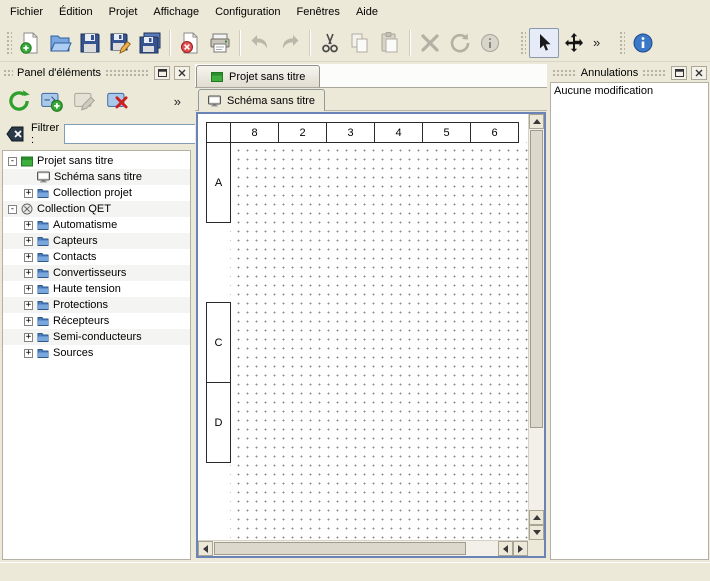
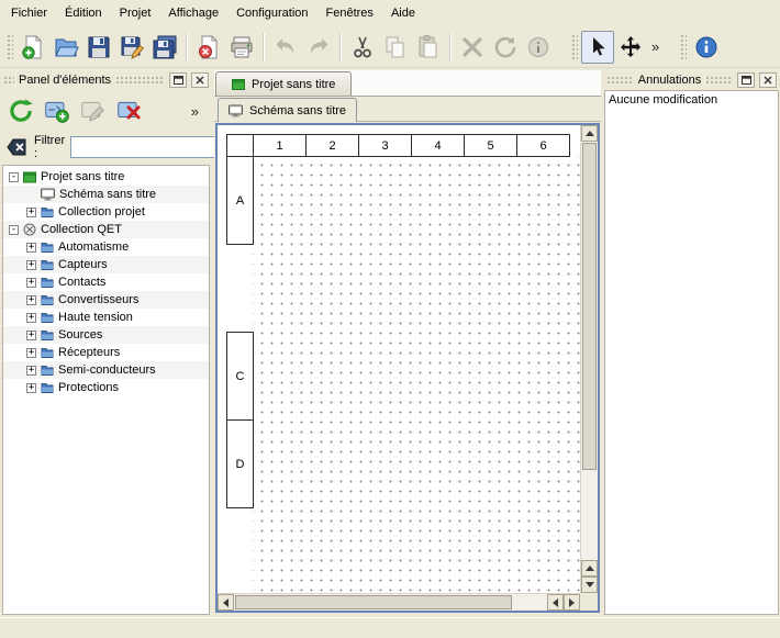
  Fichier
  Édition
  Projet
  Affichage
  Configuration
  Fenêtres
  Aide
  »
  Panel d'éléments
  »
  Filtrer :
  -
  Projet sans titre
  Schéma sans titre
  +
  Collection projet
  -
  Collection QET
  +
  Automatisme
  +
  Capteurs
  +
  Contacts
  +
  Convertisseurs
  +
  Haute tension
  +
- Protections
+ Sources
  +
  Récepteurs
  +
  Semi-conducteurs
  +
- Sources
+ Protections
  Projet sans titre
  Schéma sans titre
- 8
+ 1
  2
  3
  4
  5
  6
  A
  C
  D
  Annulations
  Aucune modification
